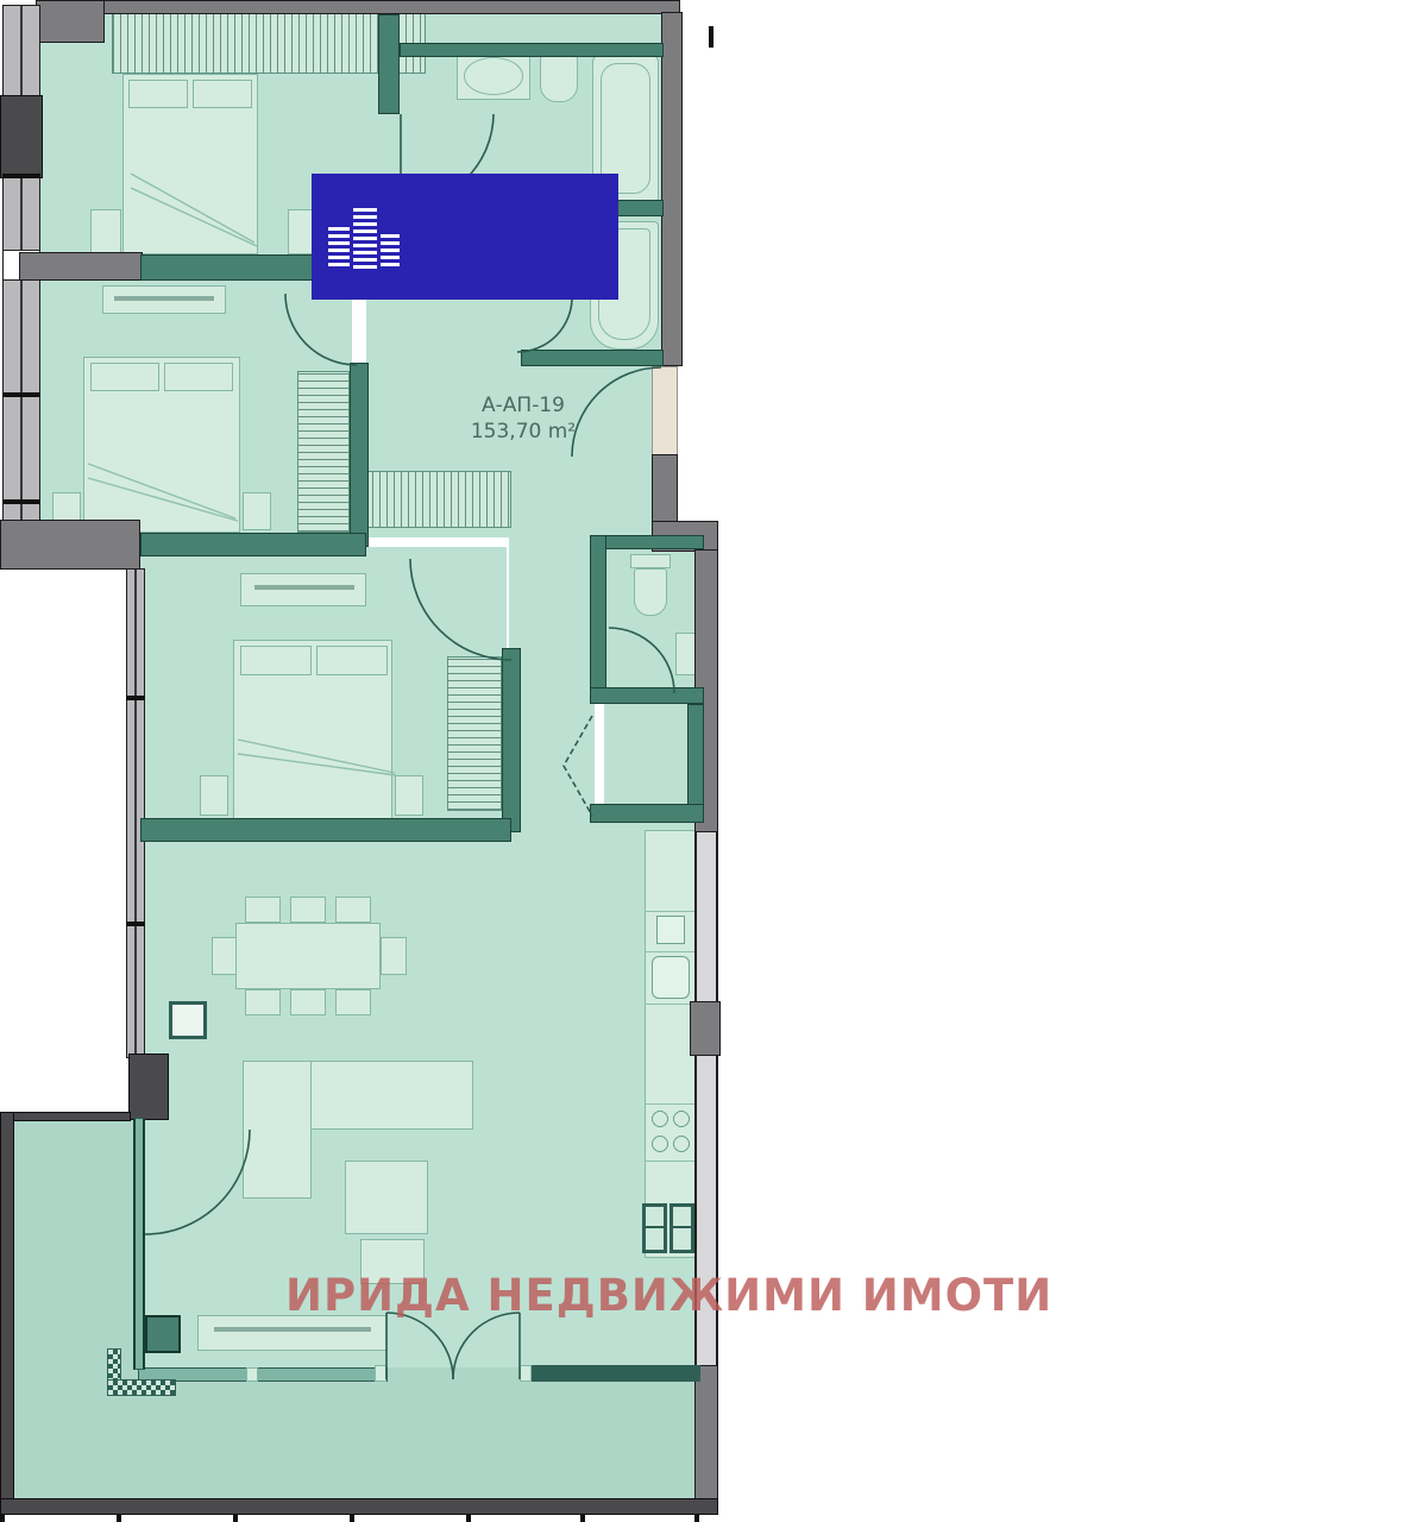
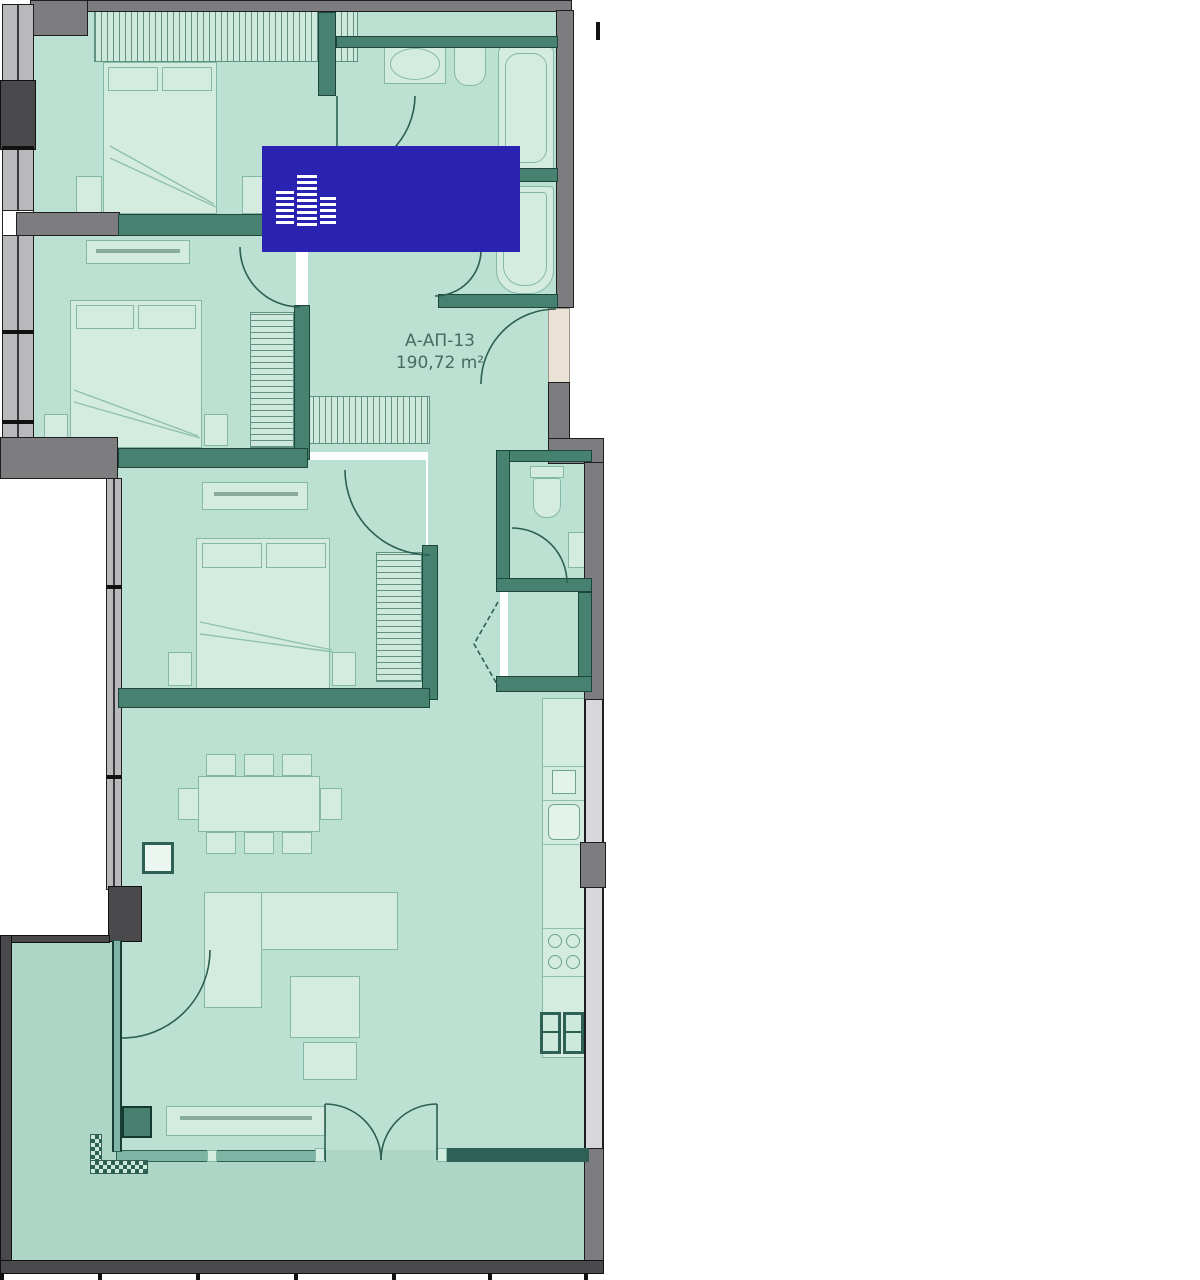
- А-АП-19
+ А-АП-13
- 153,70 m²
+ 190,72 m²
- ИРИДА НЕДВИЖИМИ ИМОТИ
